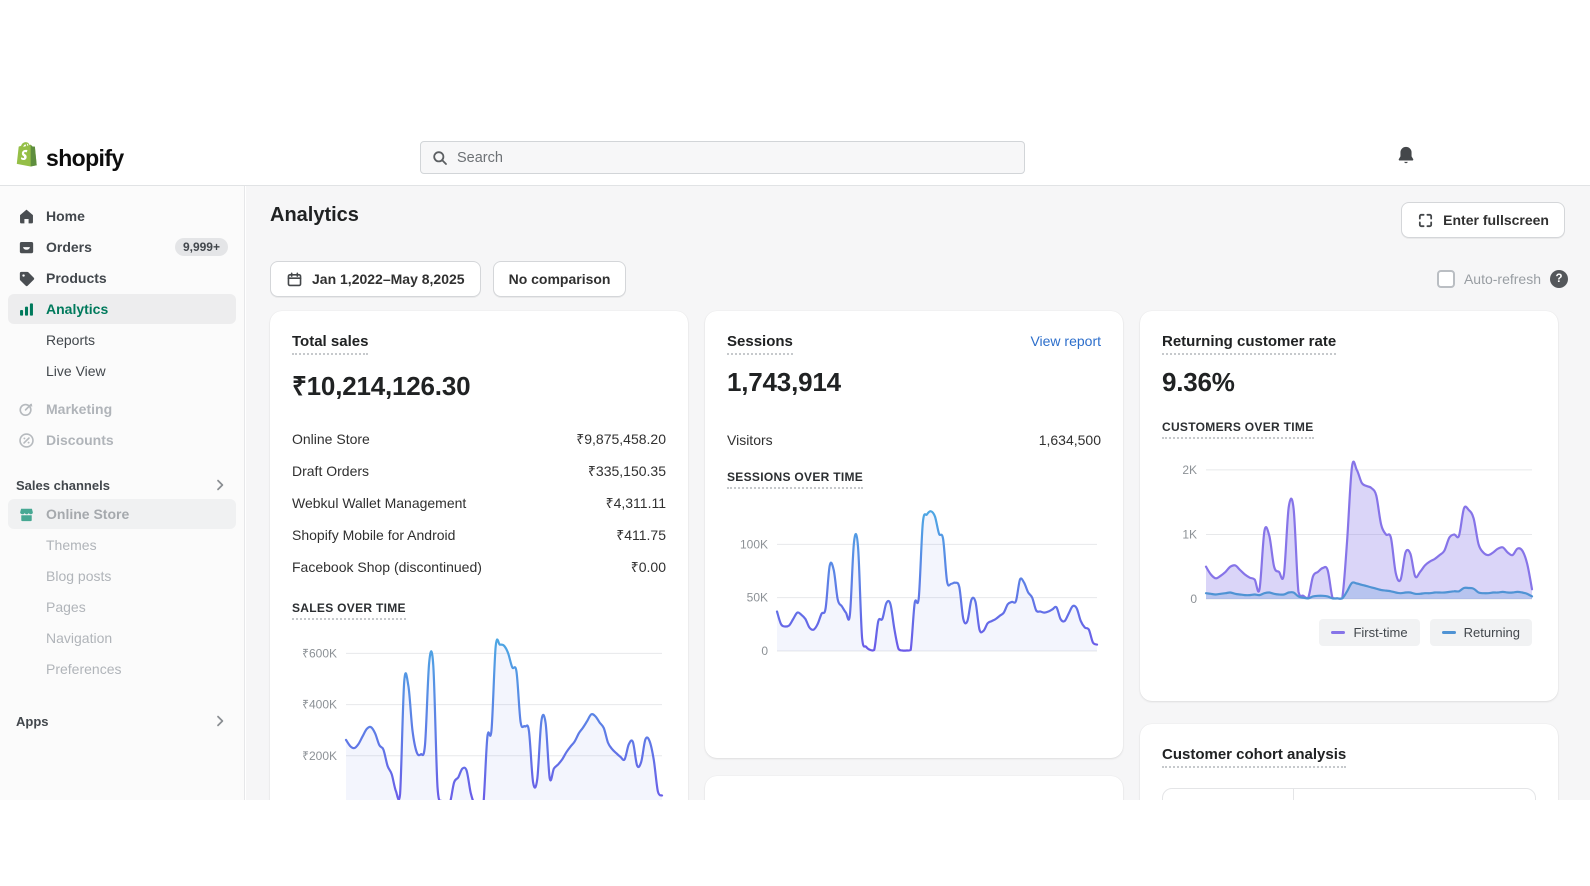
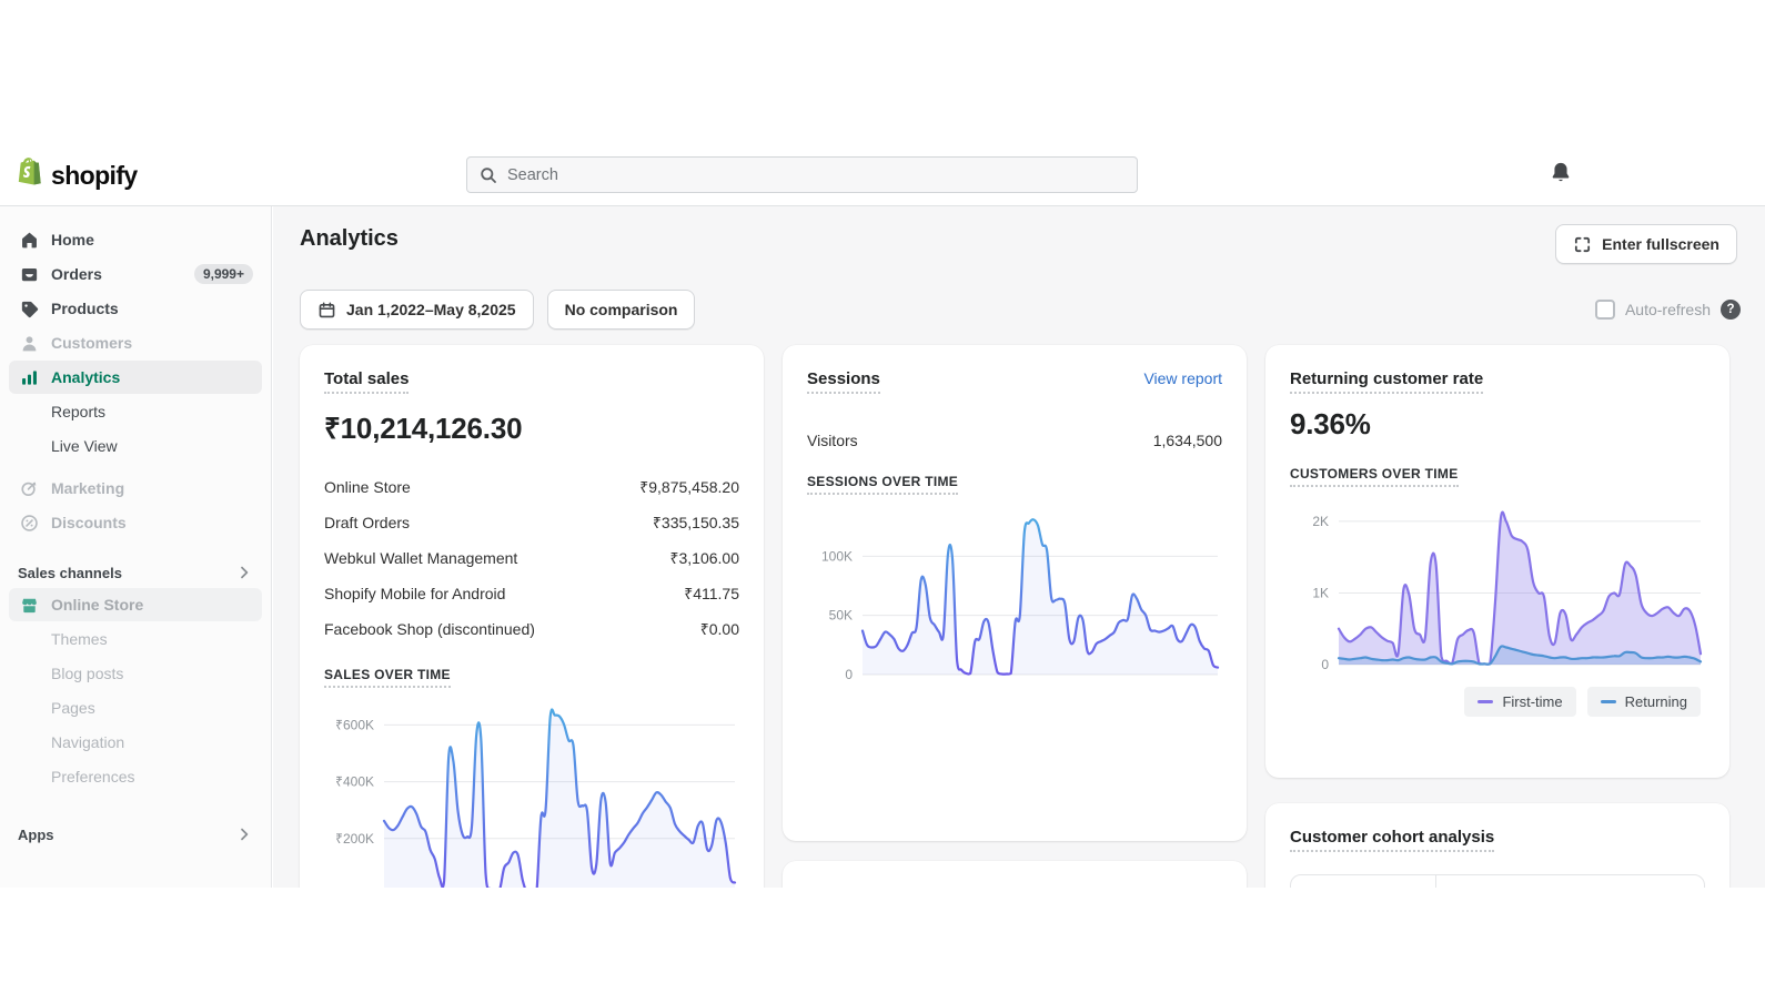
  shopify
  Search
  Home
  Orders
  9,999+
  Products
+ Customers
  Analytics
  Reports
  Live View
  Marketing
  Discounts
  Sales channels
  Online Store
  Themes
  Blog posts
  Pages
  Navigation
  Preferences
  Apps
  Analytics
  Enter fullscreen
  Jan 1,2022–May 8,2025
  No comparison
  Auto-refresh
  ?
  Total sales
  ₹10,214,126.30
  Online Store
  ₹9,875,458.20
  Draft Orders
  ₹335,150.35
  Webkul Wallet Management
- ₹4,311.11
+ ₹3,106.00
  Shopify Mobile for Android
  ₹411.75
  Facebook Shop (discontinued)
  ₹0.00
  SALES OVER TIME
  ₹600K
  ₹400K
  ₹200K
  Sessions
  View report
- 1,743,914
  Visitors
  1,634,500
  SESSIONS OVER TIME
  100K
  50K
  0
  Returning customer rate
  9.36%
  CUSTOMERS OVER TIME
  2K
  1K
  0
  First-time
  Returning
  Customer cohort analysis
